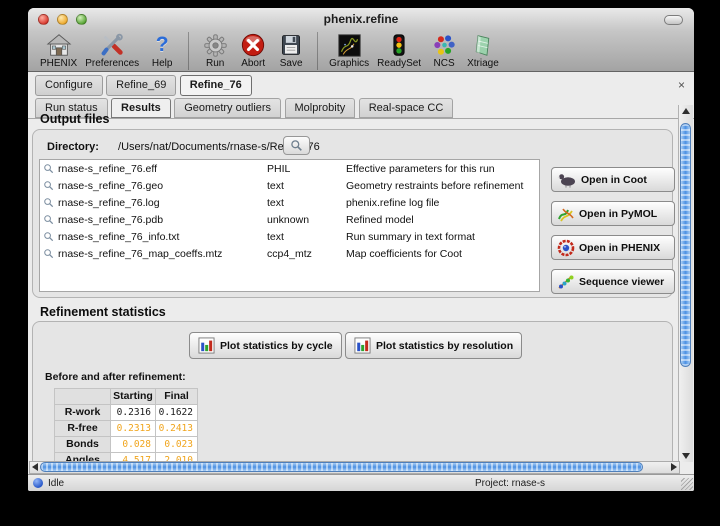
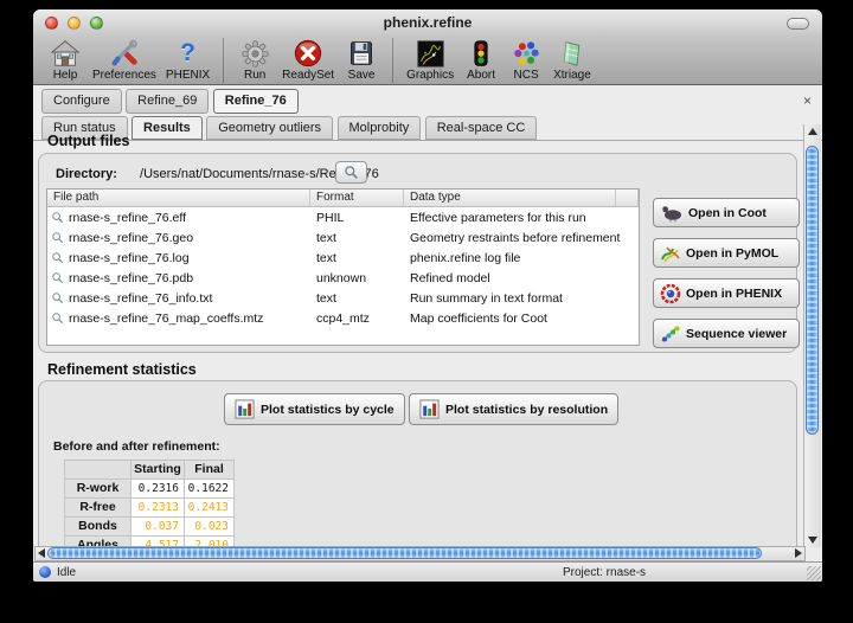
  phenix.refine
- PHENIX
+ Help
  Preferences
  ?
- Help
+ PHENIX
  Run
- Abort
+ ReadySet
  Save
  Graphics
- ReadySet
+ Abort
  NCS
  Xtriage
  Configure Refine_69 Refine_76
  ×
  Run status Results Geometry outliers Molprobity Real-space CC
  Output files
  Directory: /Users/nat/Documents/rnase-s/Re76
+ File path
+ Format
+ Data type
  rnase-s_refine_76.eff
  PHIL
  Effective parameters for this run
  rnase-s_refine_76.geo
  text
  Geometry restraints before refinement
  rnase-s_refine_76.log
  text
  phenix.refine log file
  rnase-s_refine_76.pdb
  unknown
  Refined model
  rnase-s_refine_76_info.txt
  text
  Run summary in text format
  rnase-s_refine_76_map_coeffs.mtz
  ccp4_mtz
  Map coefficients for Coot
  Open in Coot
  Open in PyMOL
  Open in PHENIX
  Sequence viewer
  Refinement statistics
  Plot statistics by cycle
  Plot statistics by resolution
  Before and after refinement:
  Starting
  Final
  R-work
  0.2316
  0.1622
  R-free
  0.2313
  0.2413
  Bonds
- 0.028
+ 0.037
  0.023
  Angles
  Idle
  Project: rnase-s
